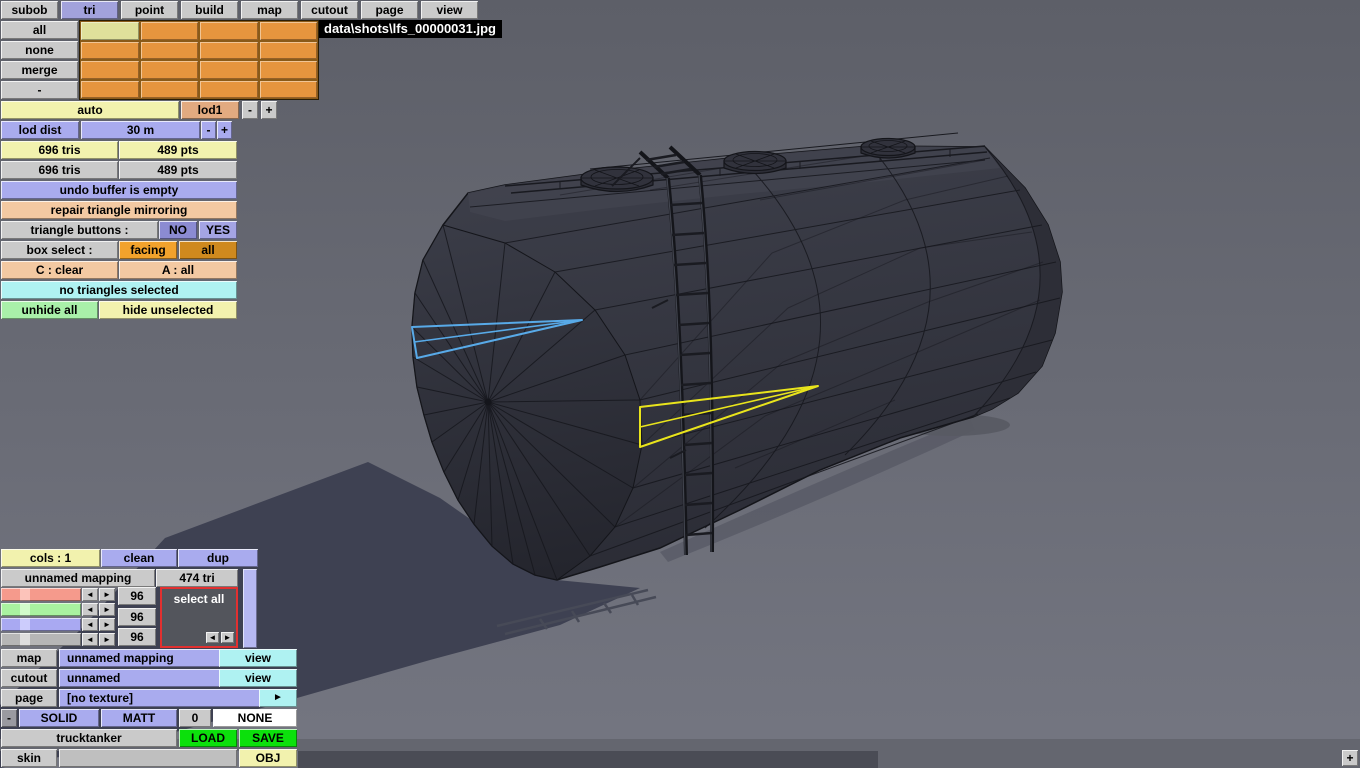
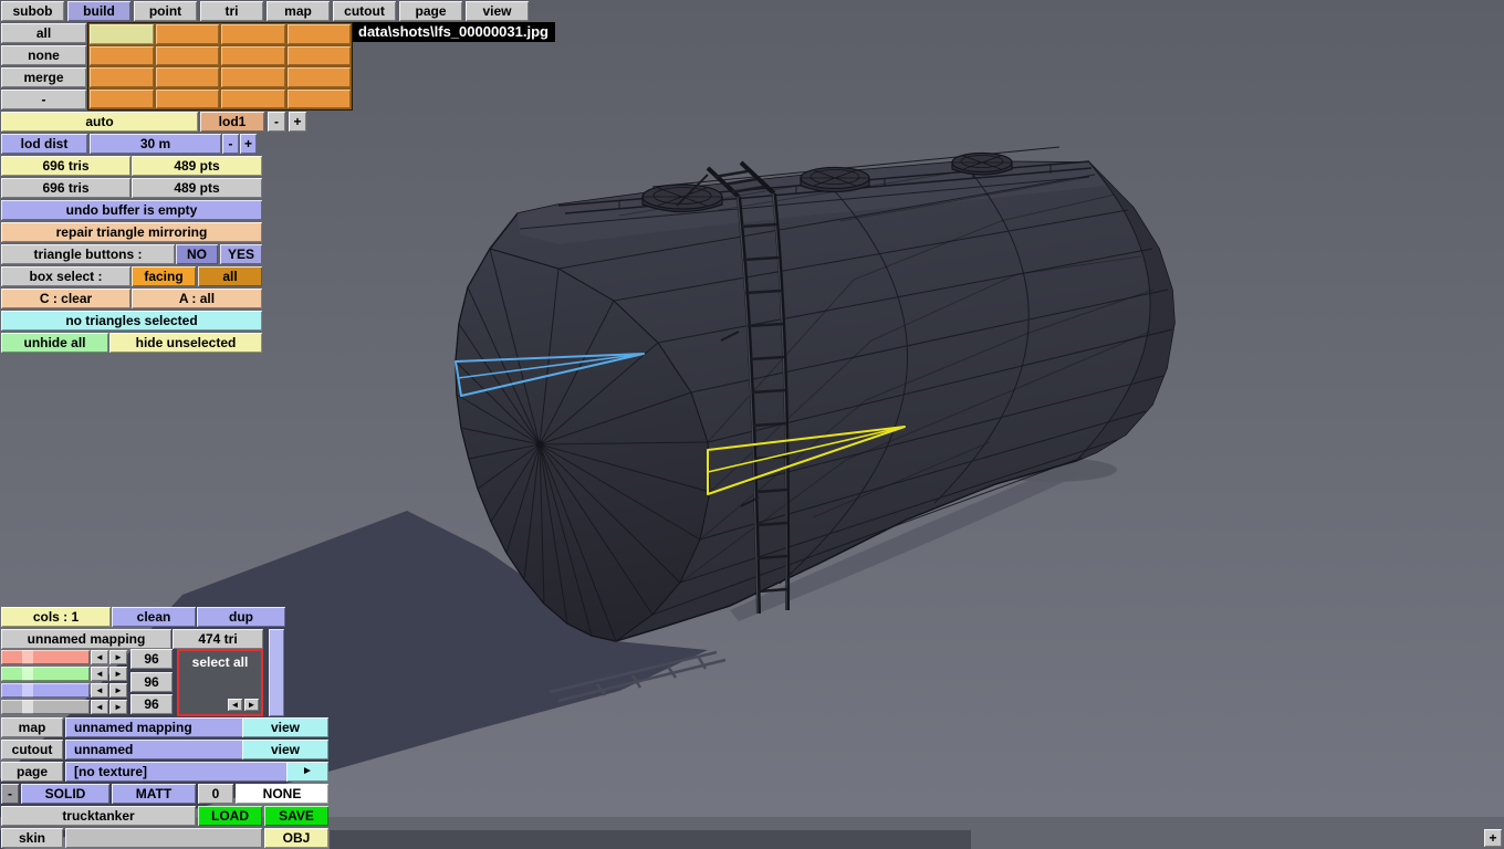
  +
  subob
- tri
+ build
  point
- build
+ tri
  map
  cutout
  page
  view
  data\shots\lfs_00000031.jpg
  all
  none
  merge
  -
  auto
  lod1
  -
  +
  lod dist
  30 m
  -
  +
  696 tris
  489 pts
  696 tris
  489 pts
  undo buffer is empty
  repair triangle mirroring
  triangle buttons :
  NO
  YES
  box select :
  facing
  all
  C : clear
  A : all
  no triangles selected
  unhide all
  hide unselected
  cols : 1
  clean
  dup
  unnamed mapping
  474 tri
  ◄
  ►
  ◄
  ►
  ◄
  ►
  ◄
  ►
  96
  96
  96
  select all
  ◄
  ►
  map
  unnamed mapping
  view
  cutout
  unnamed
  view
  page
  [no texture]
  ►
  -
  SOLID
  MATT
  0
  NONE
  trucktanker
  LOAD
  SAVE
  skin
  OBJ
